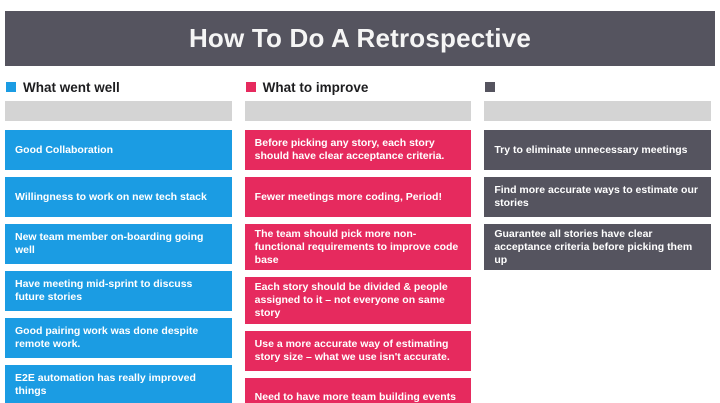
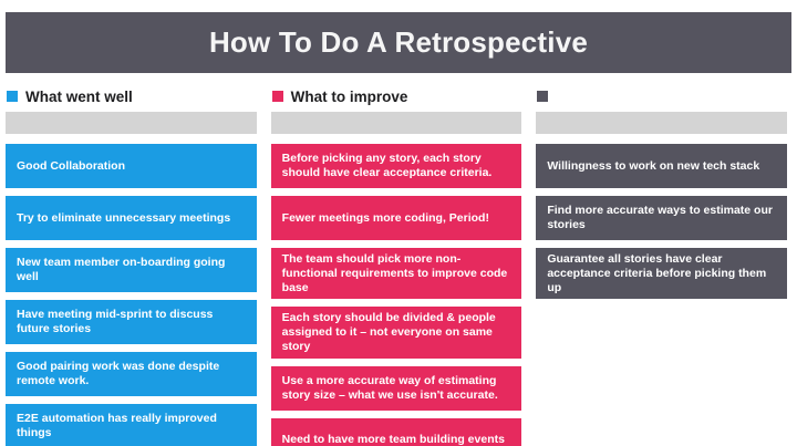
  How To Do A Retrospective
  What went well
  Good Collaboration
- Willingness to work on new tech stack
+ Try to eliminate unnecessary meetings
  New team member on-boarding going well
  Have meeting mid-sprint to discuss future stories
  Good pairing work was done despite remote work.
  E2E automation has really improved things
  What to improve
  Before picking any story, each story should have clear acceptance criteria.
  Fewer meetings more coding, Period!
  The team should pick more non-functional requirements to improve code base
  Each story should be divided & people assigned to it – not everyone on same story
  Use a more accurate way of estimating story size – what we use isn't accurate.
  Need to have more team building events
- Try to eliminate unnecessary meetings
+ Willingness to work on new tech stack
  Find more accurate ways to estimate our stories
  Guarantee all stories have clear acceptance criteria before picking them up
